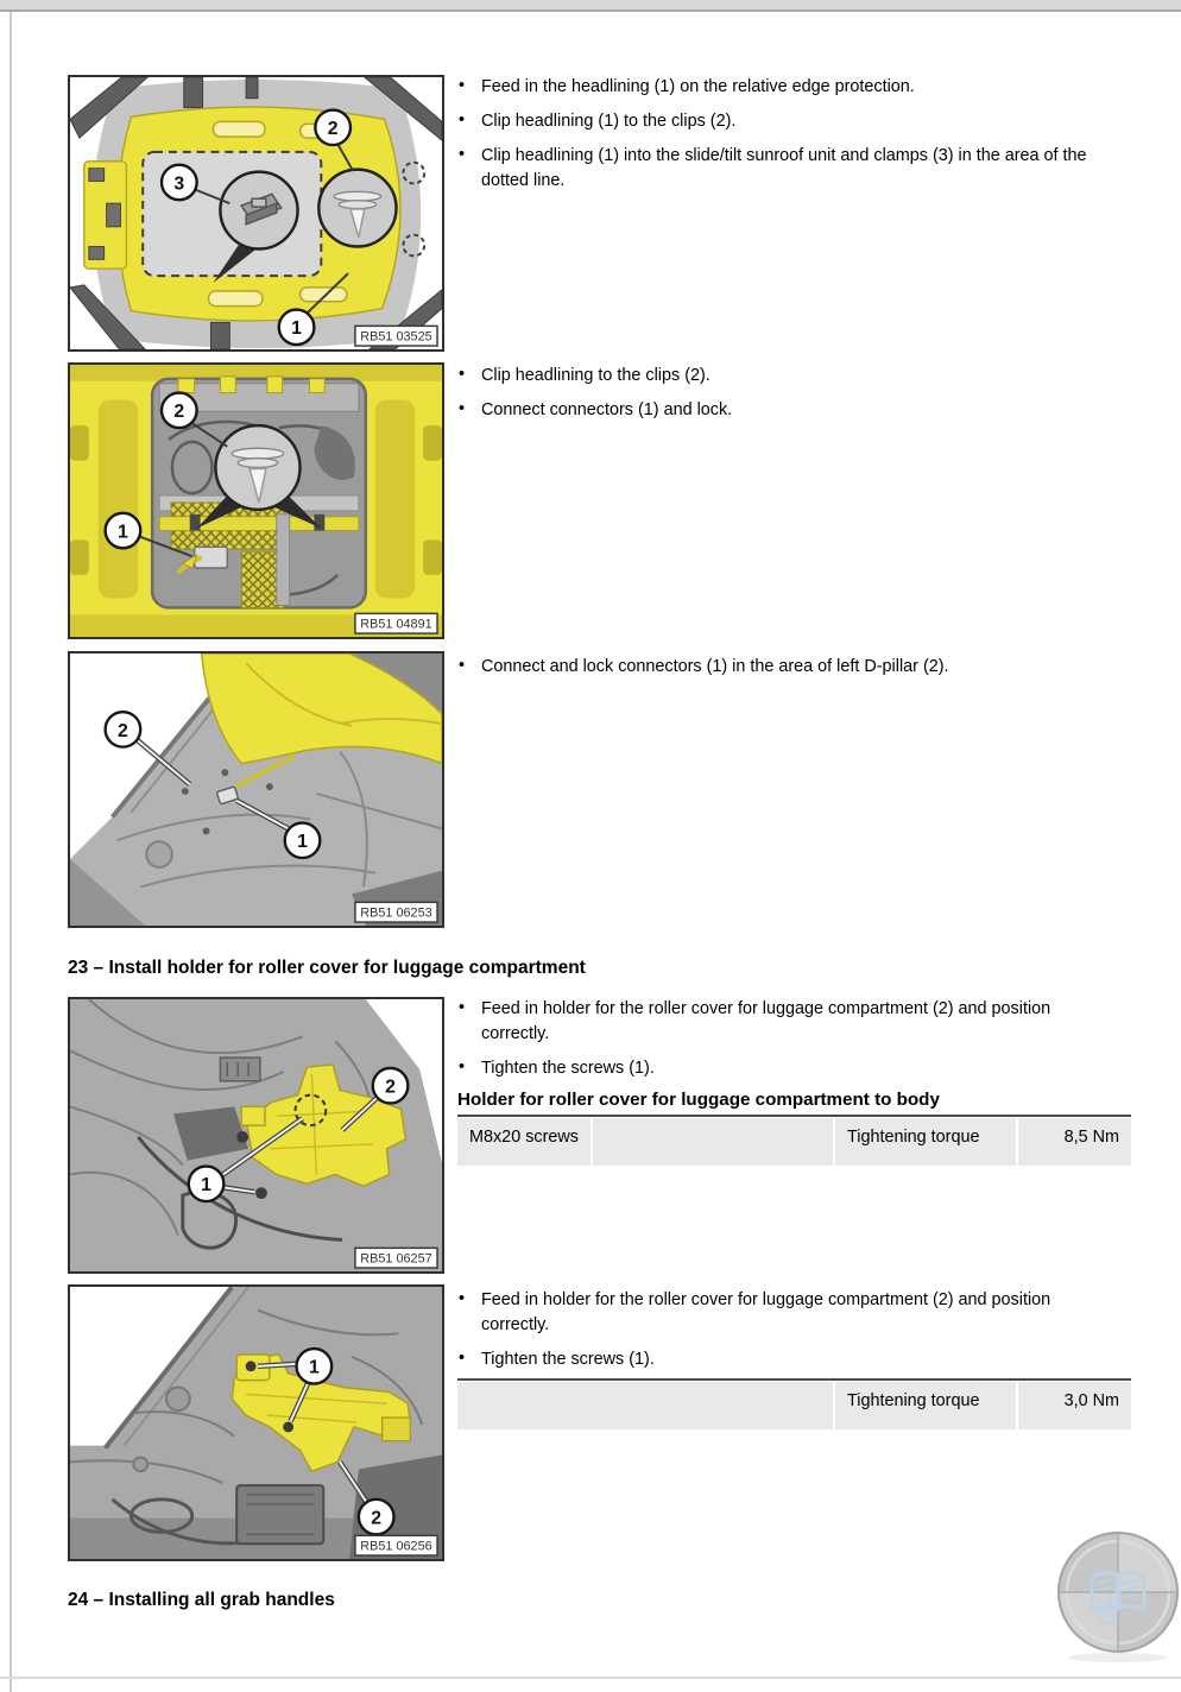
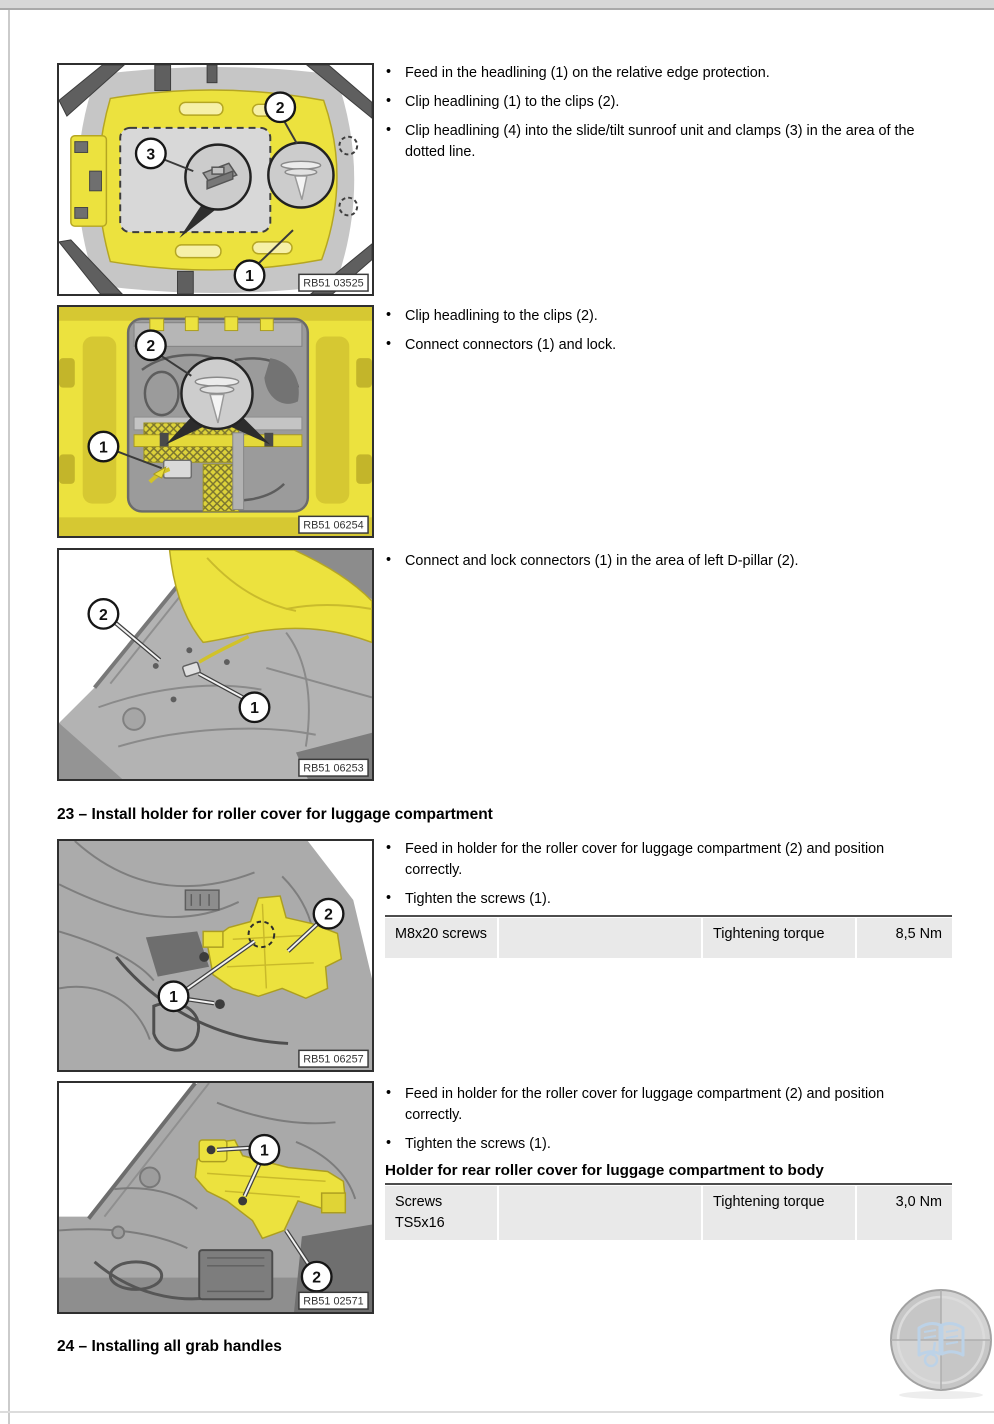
  2
  3
  1
  RB51 03525
  2
  1
- RB51 04891
+ RB51 06254
  2
  1
  RB51 06253
  2
  1
  RB51 06257
  1
  2
- RB51 06256
+ RB51 02571
  •
  Feed in the headlining (1) on the relative edge protection.
  •
  Clip headlining (1) to the clips (2).
  •
- Clip headlining (1) into the slide/tilt sunroof unit and clamps (3) in the area of the dotted line.
+ Clip headlining (4) into the slide/tilt sunroof unit and clamps (3) in the area of the dotted line.
  •
  Clip headlining to the clips (2).
  •
  Connect connectors (1) and lock.
  •
  Connect and lock connectors (1) in the area of left D-pillar (2).
  23 – Install holder for roller cover for luggage compartment
  •
  Feed in holder for the roller cover for luggage compartment (2) and position correctly.
  •
  Tighten the screws (1).
- Holder for roller cover for luggage compartment to body
  M8x20 screws
  Tightening torque
  8,5 Nm
  •
  Feed in holder for the roller cover for luggage compartment (2) and position correctly.
  •
  Tighten the screws (1).
+ Holder for rear roller cover for luggage compartment to body
+ Screws
+ TS5x16
  Tightening torque
  3,0 Nm
  24 – Installing all grab handles
